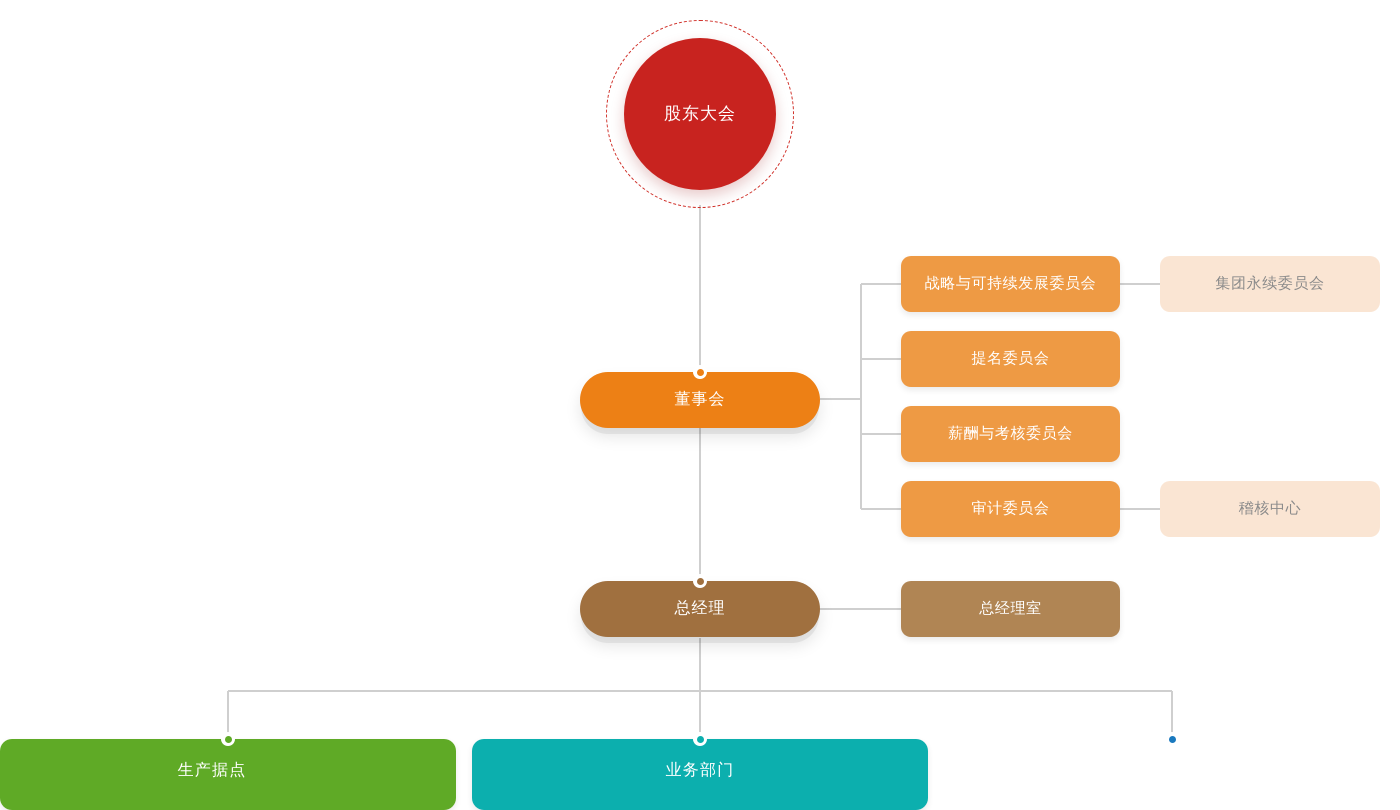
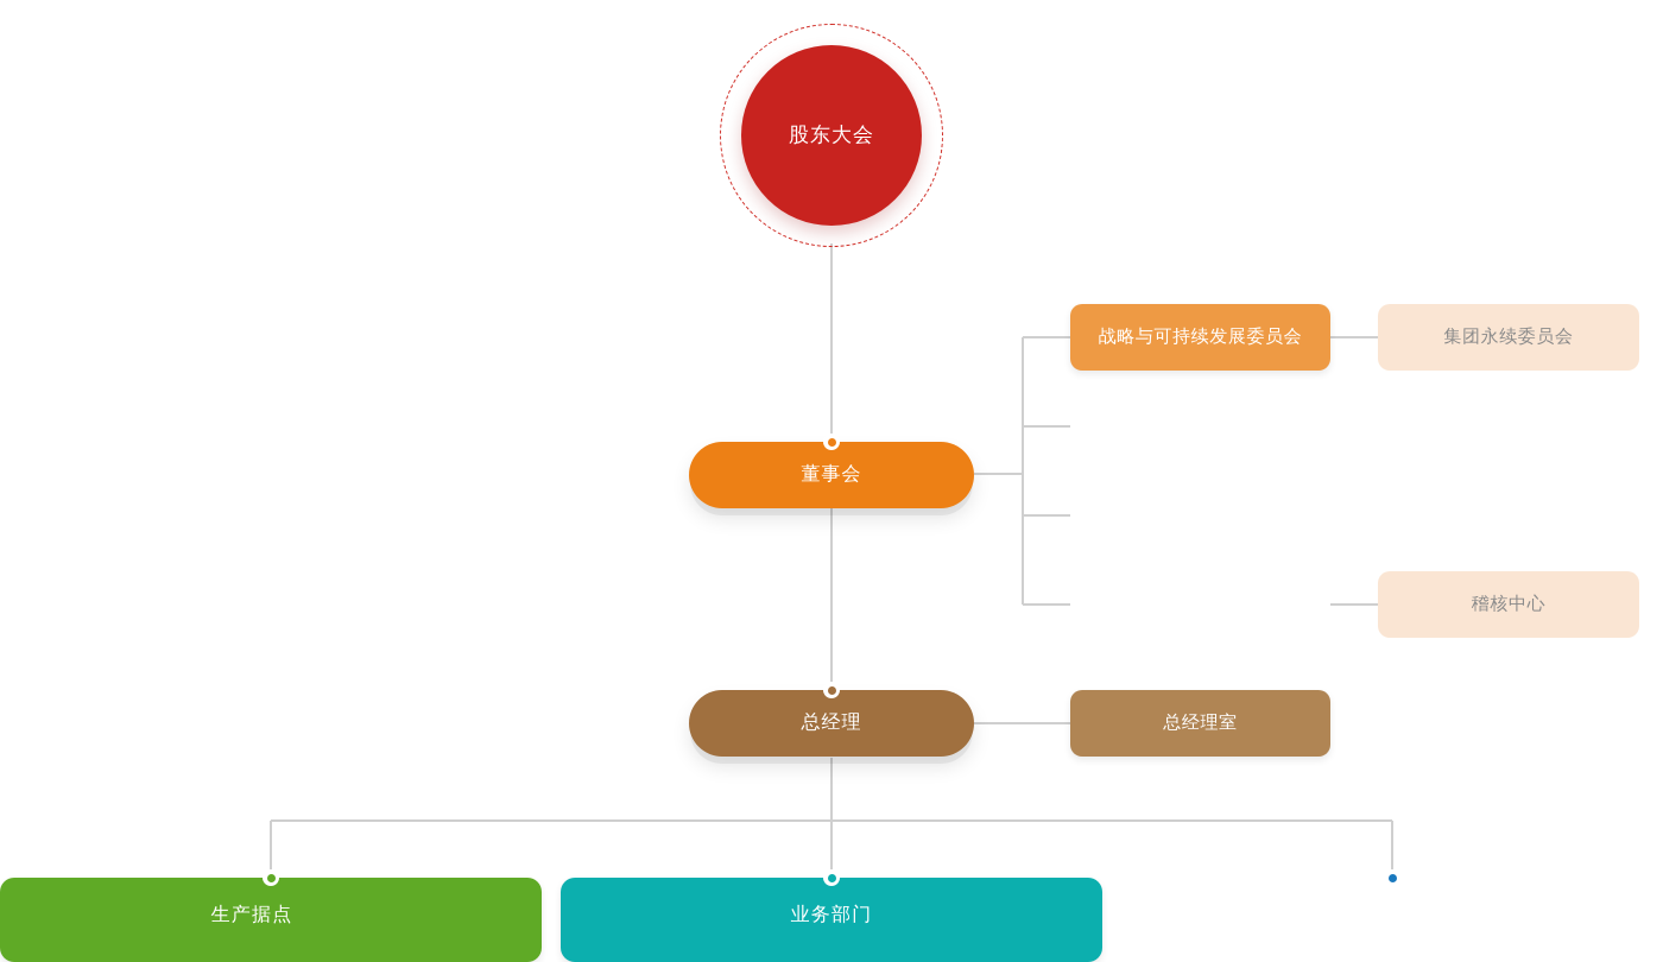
  股东大会
  董事会
  战略与可持续发展委员会
- 提名委员会
- 薪酬与考核委员会
- 审计委员会
  集团永续委员会
  稽核中心
  总经理
  总经理室
  生产据点
  业务部门
